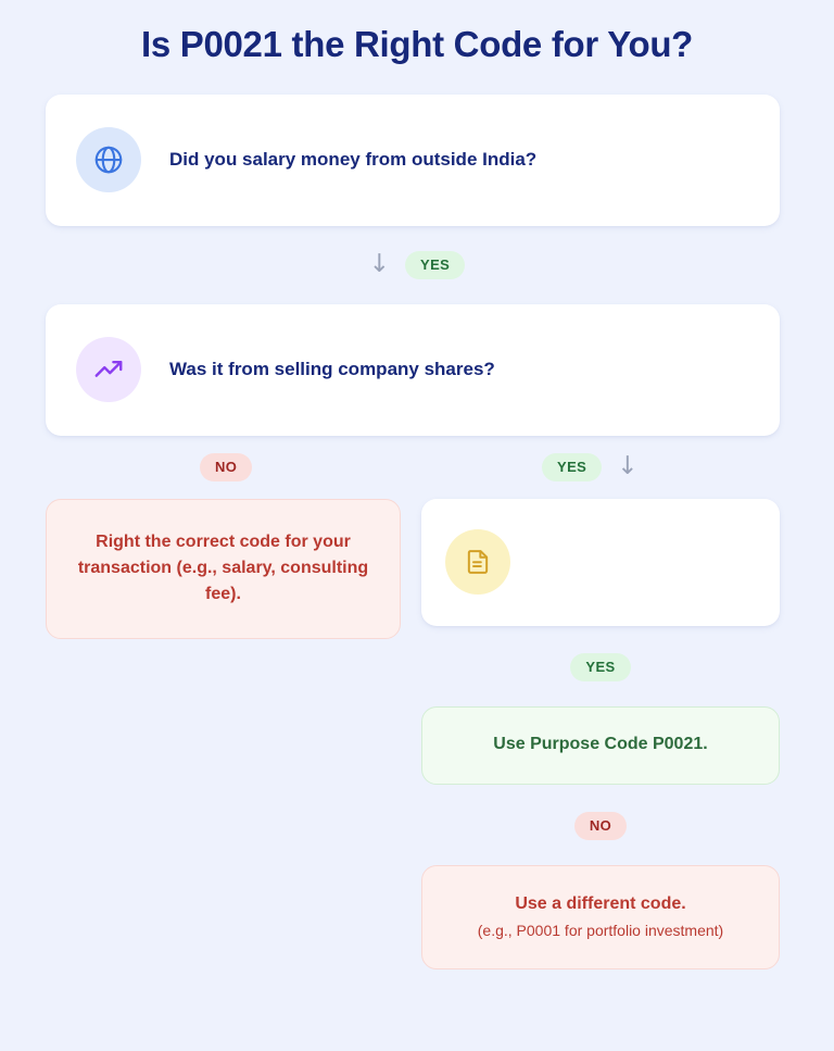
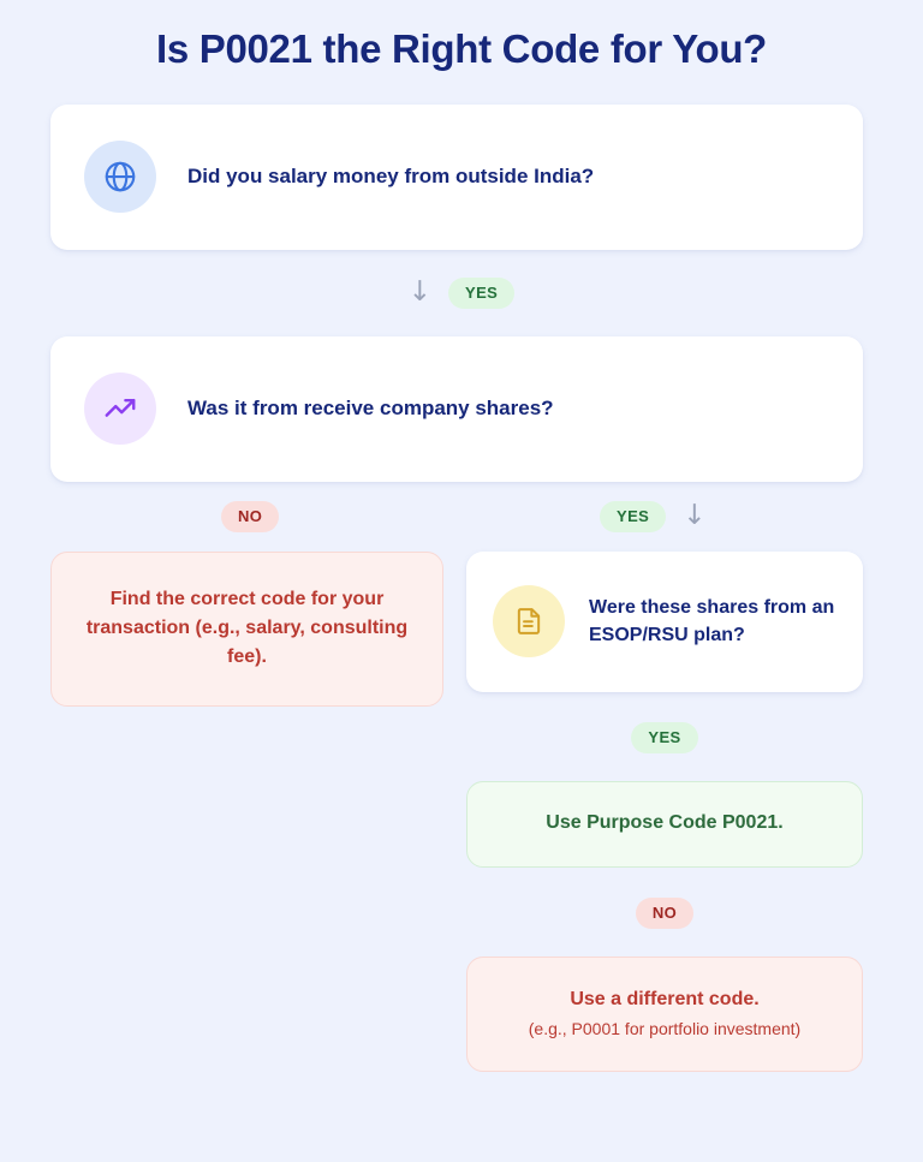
  Is P0021 the Right Code for You?
  Did you salary money from outside India?
  ↓
  YES
- Was it from selling company shares?
+ Was it from receive company shares?
  NO
  YES
  ↓
- Right the correct code for your transaction (e.g., salary, consulting fee).
+ Find the correct code for your transaction (e.g., salary, consulting fee).
+ Were these shares from an ESOP/RSU plan?
  YES
  Use Purpose Code P0021.
  NO
  Use a different code.
  (e.g., P0001 for portfolio investment)
